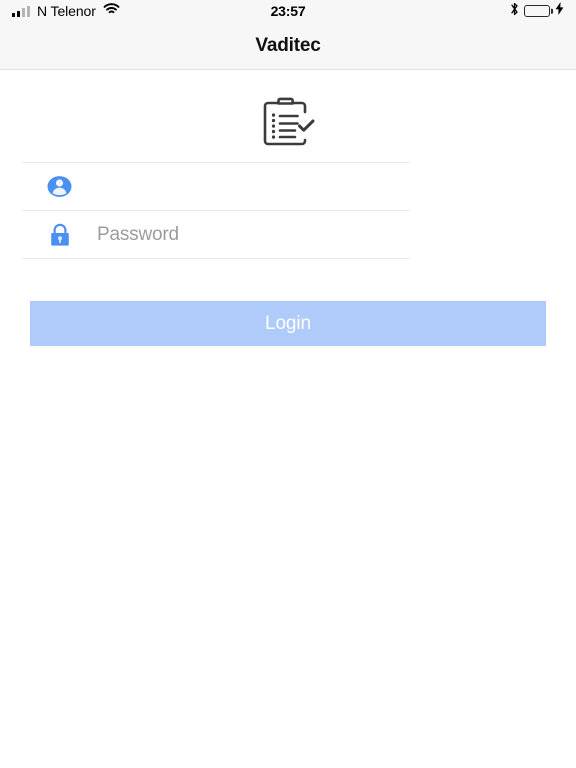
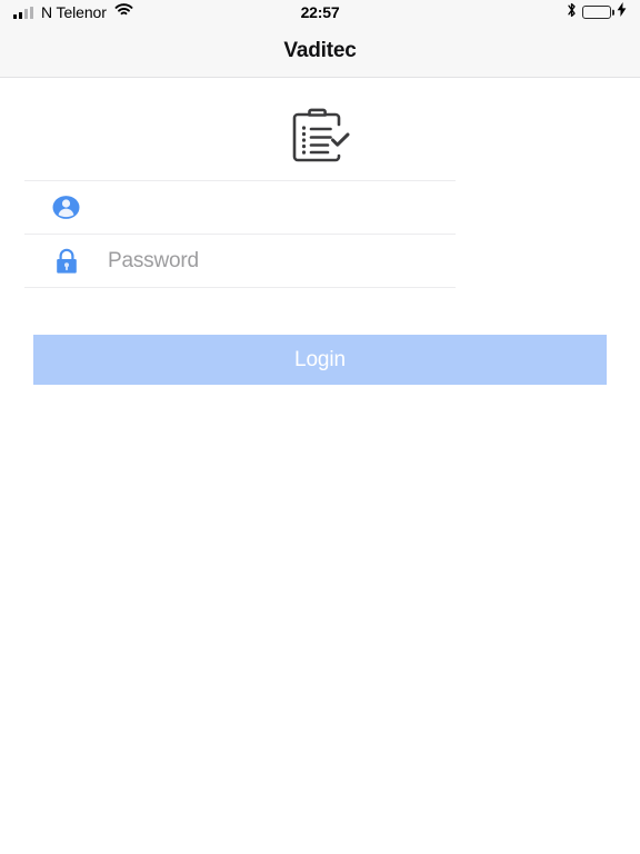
  N Telenor
- 23:57
+ 22:57
  Vaditec
  Password
  Login
